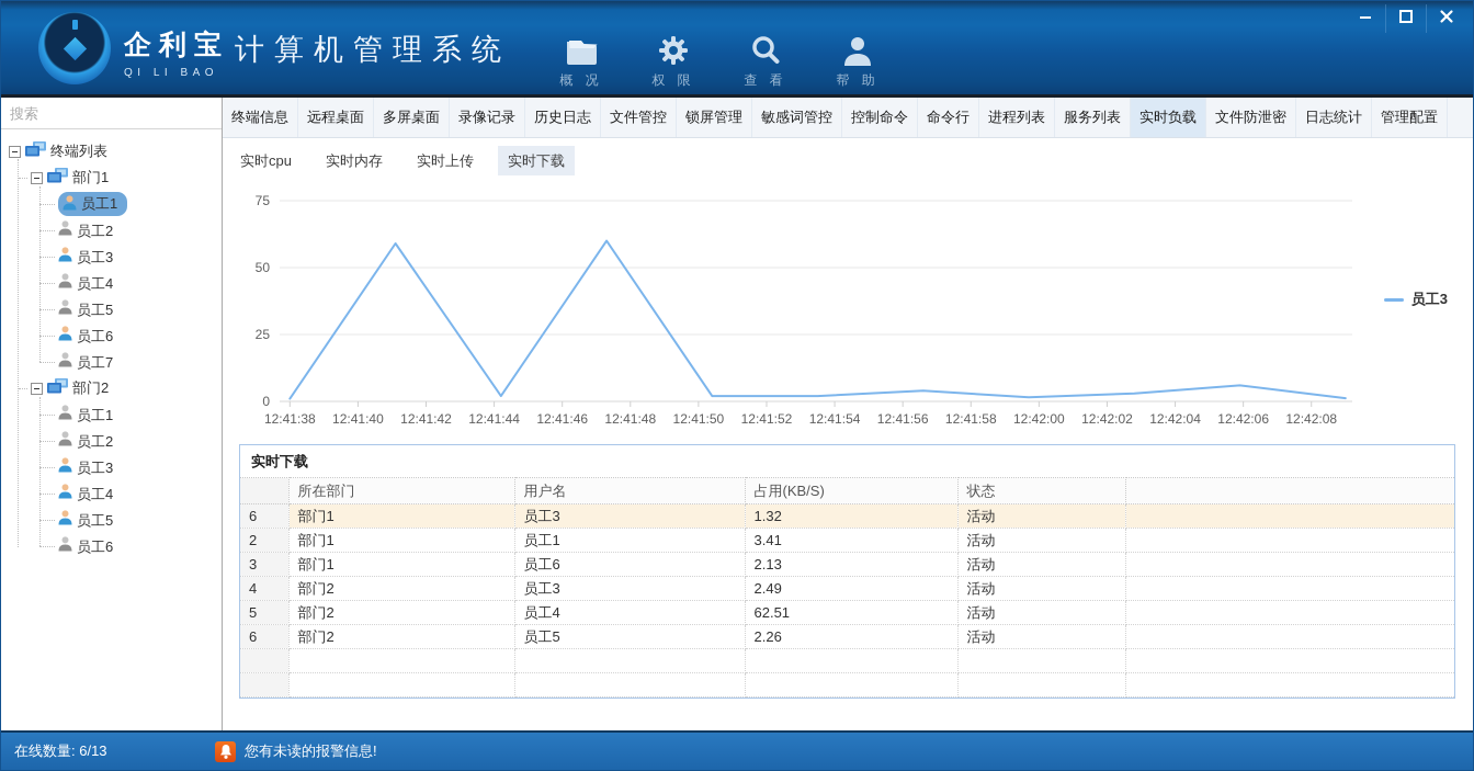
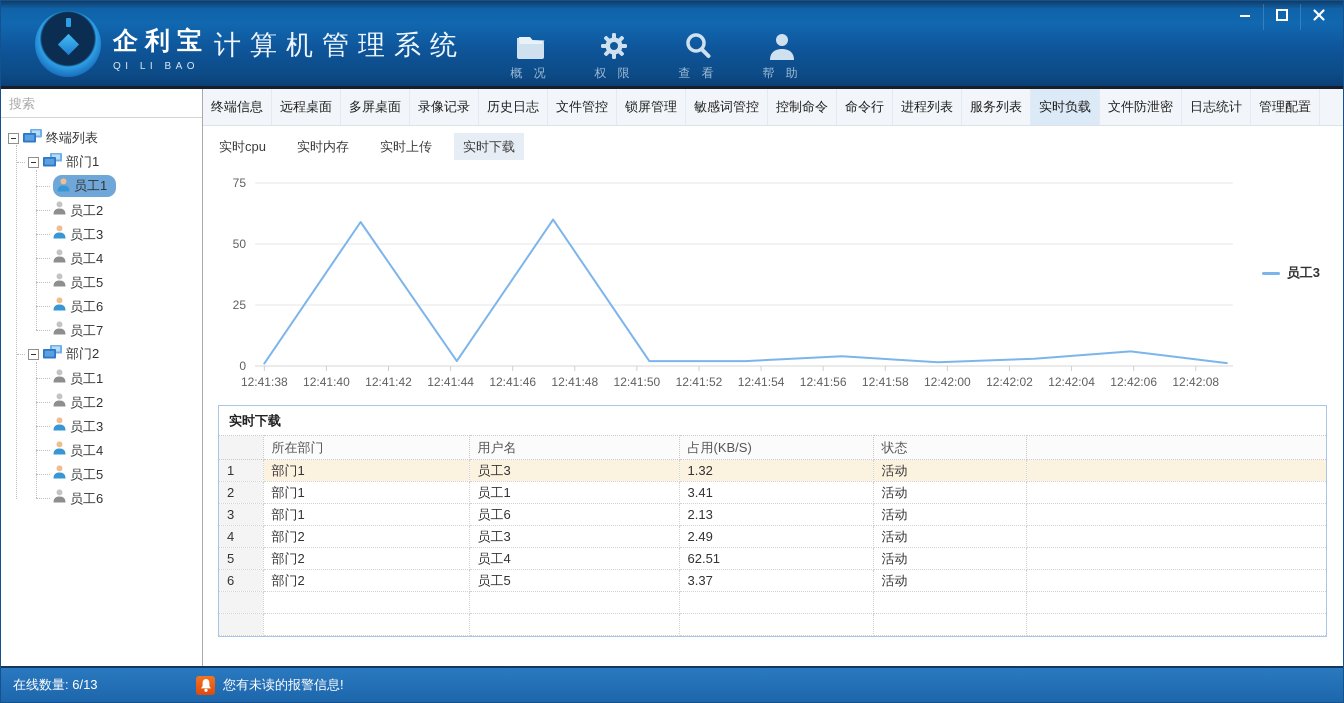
  企利宝
  QI LI BAO
  计算机管理系统
  概 况
  权 限
  查 看
  帮 助
  搜索
  终端列表
  部门1
  员工1
  员工2
  员工3
  员工4
  员工5
  员工6
  员工7
  部门2
  员工1
  员工2
  员工3
  员工4
  员工5
  员工6
  终端信息
  远程桌面
  多屏桌面
  录像记录
  历史日志
  文件管控
  锁屏管理
  敏感词管控
  控制命令
  命令行
  进程列表
  服务列表
  实时负载
  文件防泄密
  日志统计
  管理配置
  实时cpu
  实时内存
  实时上传
  实时下载
  0
  25
  50
  75
  12:41:38
  12:41:40
  12:41:42
  12:41:44
  12:41:46
  12:41:48
  12:41:50
  12:41:52
  12:41:54
  12:41:56
  12:41:58
  12:42:00
  12:42:02
  12:42:04
  12:42:06
  12:42:08
  员工3
  实时下载
  	所在部门	用户名	占用(KB/S)	状态
- 6	部门1	员工3	1.32	活动
+ 1	部门1	员工3	1.32	活动
  2	部门1	员工1	3.41	活动
  3	部门1	员工6	2.13	活动
  4	部门2	员工3	2.49	活动
  5	部门2	员工4	62.51	活动
- 6	部门2	员工5	2.26	活动
+ 6	部门2	员工5	3.37	活动
  在线数量: 6/13
  您有未读的报警信息!
